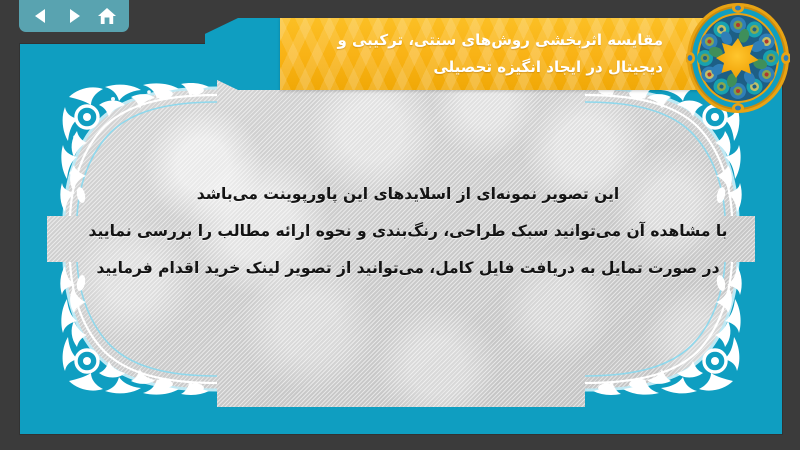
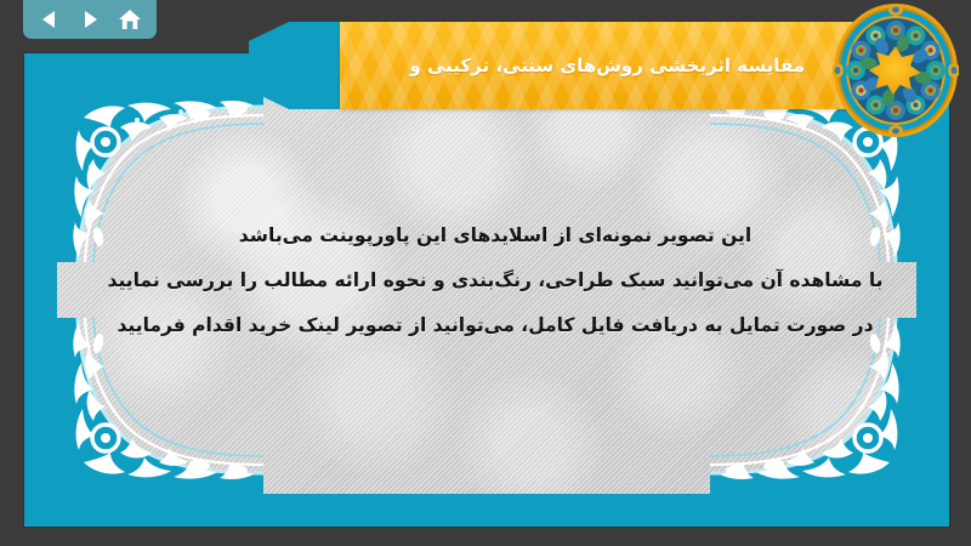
  این تصویر نمونه‌ای از اسلایدهای این پاورپوینت می‌باشد
  با مشاهده آن می‌توانید سبک طراحی، رنگ‌بندی و نحوه ارائه مطالب را بررسی نمایید
  در صورت تمایل به دریافت فایل کامل، می‌توانید از تصویر لینک خرید اقدام فرمایید
  مقایسه اثربخشی روشهای سنتی، ترکیبی و
- دیجیتال در ایجاد انگیزه تحصیلی
